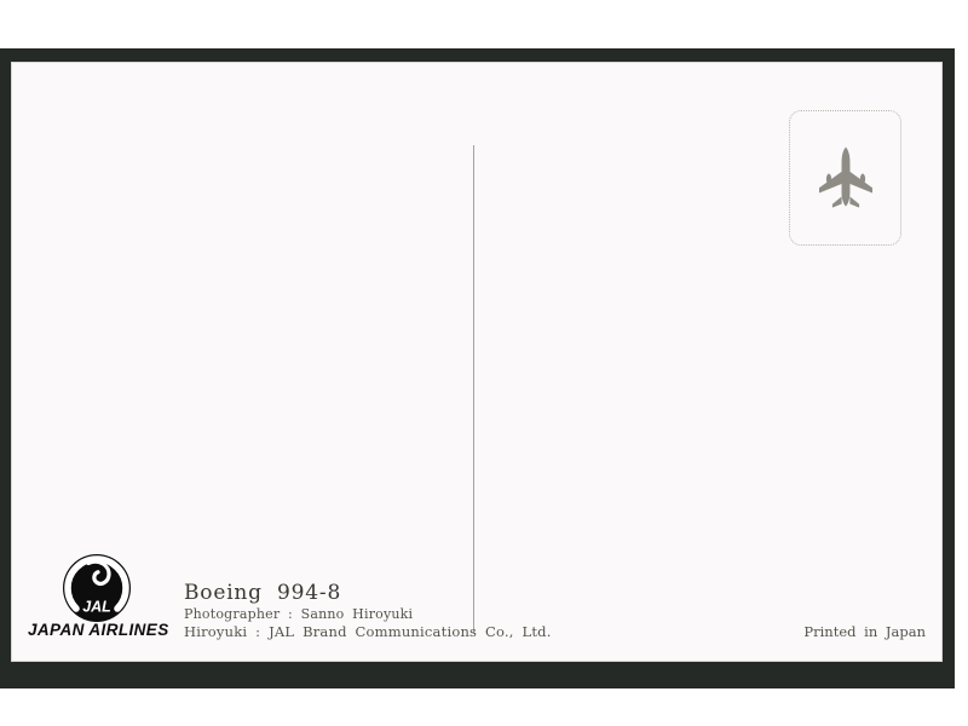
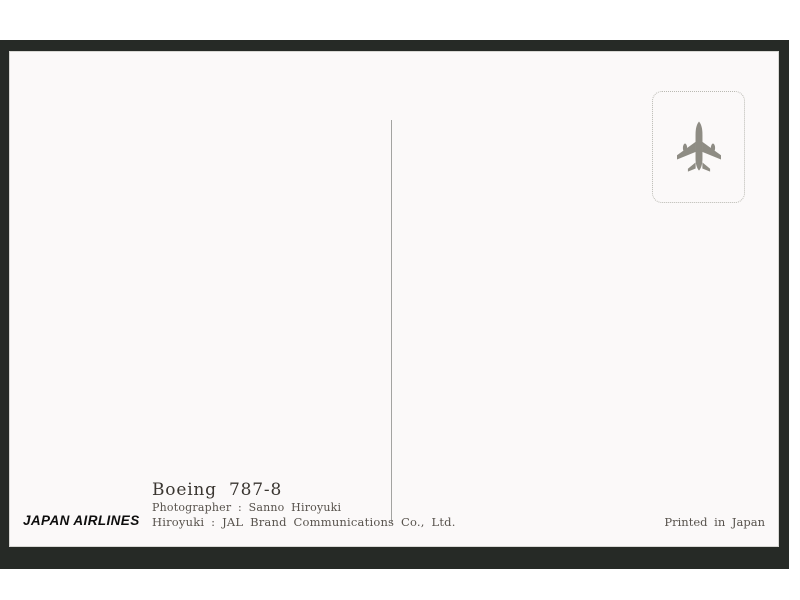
- JAL
  JAPAN AIRLINES
- Boeing 994-8
+ Boeing 787-8
  Photographer : Sanno Hiroyuki
  Hiroyuki : JAL Brand Communications Co., Ltd.
  Printed in Japan
